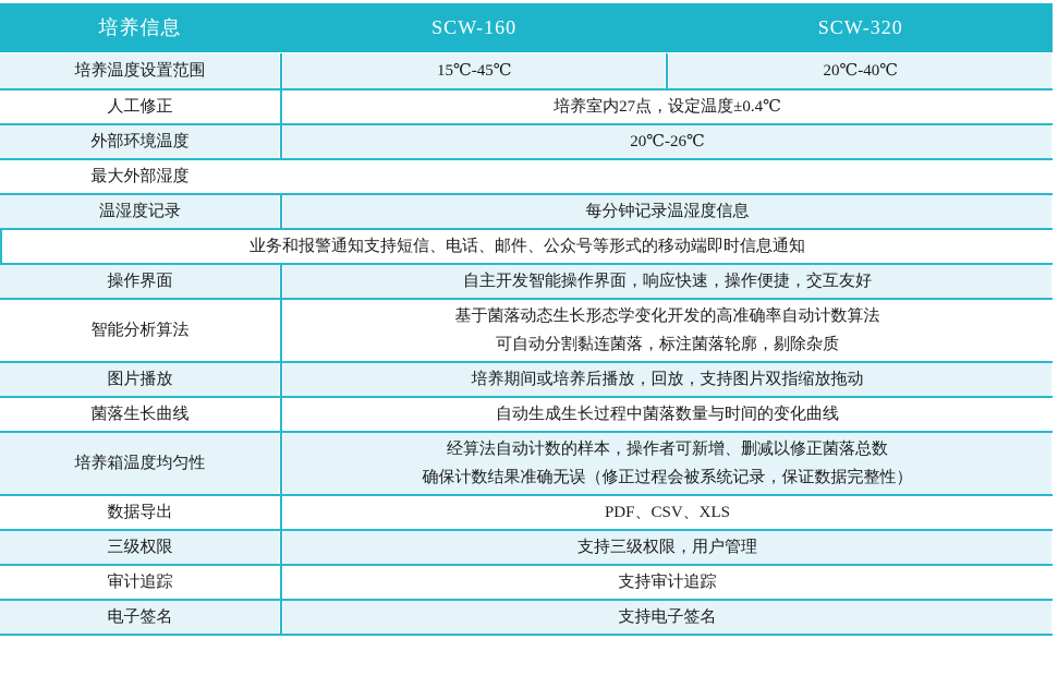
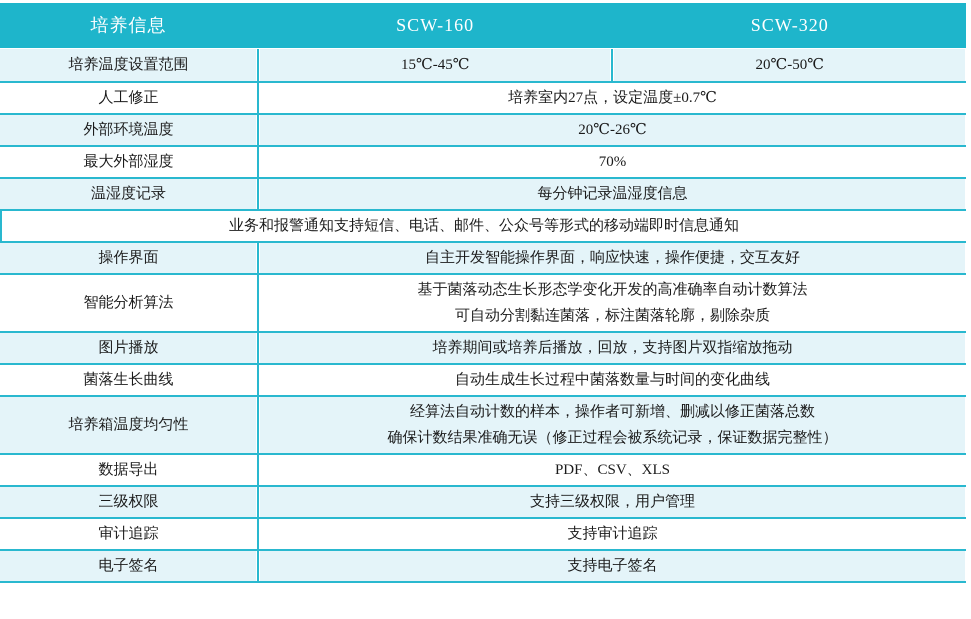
  培养信息
  SCW-160
  SCW-320
  培养温度设置范围
  15℃-45℃
- 20℃-40℃
+ 20℃-50℃
  人工修正
- 培养室内27点，设定温度±0.4℃
+ 培养室内27点，设定温度±0.7℃
  外部环境温度
  20℃-26℃
  最大外部湿度
+ 70%
  温湿度记录
  每分钟记录温湿度信息
  业务和报警通知支持短信、电话、邮件、公众号等形式的移动端即时信息通知
  操作界面
  自主开发智能操作界面，响应快速，操作便捷，交互友好
  智能分析算法
  基于菌落动态生长形态学变化开发的高准确率自动计数算法
  可自动分割黏连菌落，标注菌落轮廓，剔除杂质
  图片播放
  培养期间或培养后播放，回放，支持图片双指缩放拖动
  菌落生长曲线
  自动生成生长过程中菌落数量与时间的变化曲线
  培养箱温度均匀性
  经算法自动计数的样本，操作者可新增、删减以修正菌落总数
  确保计数结果准确无误（修正过程会被系统记录，保证数据完整性）
  数据导出
  PDF、CSV、XLS
  三级权限
  支持三级权限，用户管理
  审计追踪
  支持审计追踪
  电子签名
  支持电子签名
